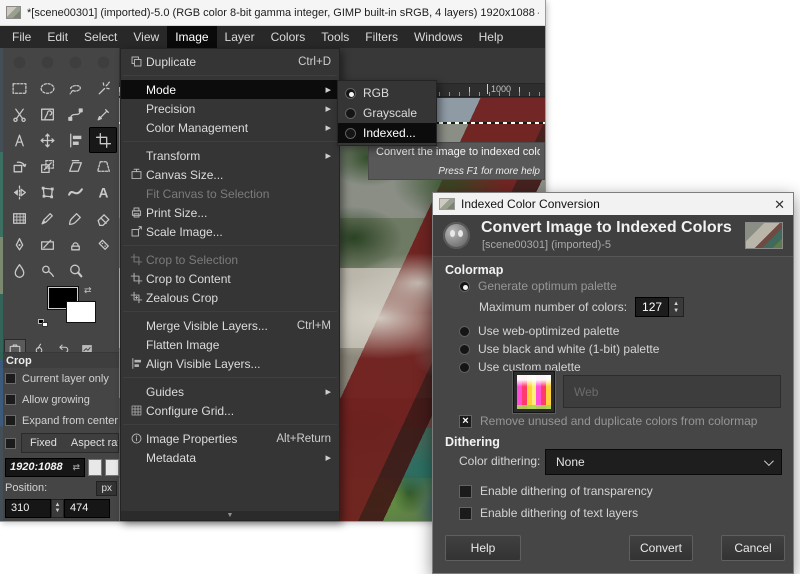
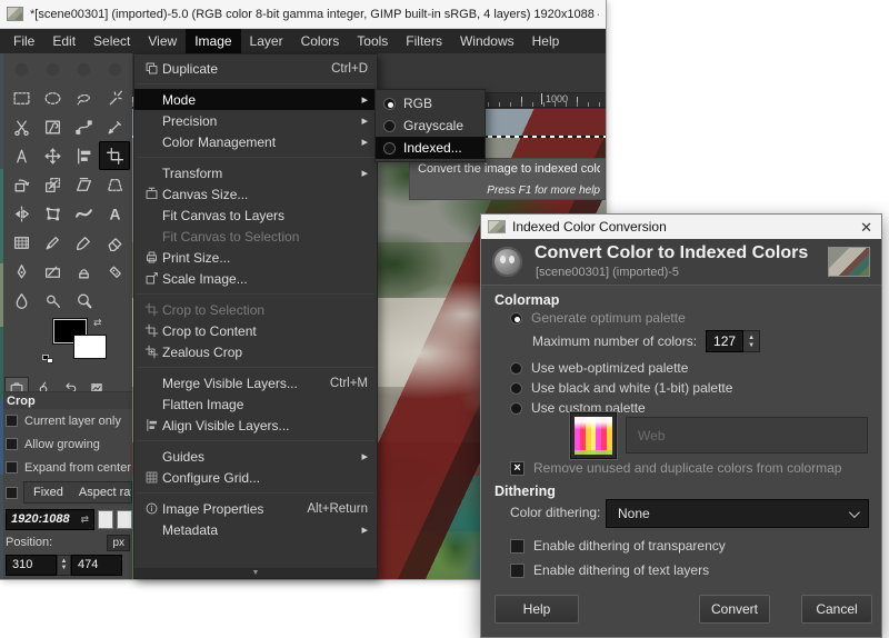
  *[scene00301] (imported)-5.0 (RGB color 8-bit gamma integer, GIMP built-in sRGB, 4 layers) 1920x1088
  File
  Edit
  Select
  View
  Image
  Layer
  Colors
  Tools
  Filters
  Windows
  Help
  A
  ⇄
  Crop
  Current layer only
  Allow growing
  Expand from center
  Fixed
  Aspect ra
  1920:1088
  ⇄
  Position:
  px
  310
  474
  1000
  Duplicate
  Ctrl+D
  Mode
  ▸
  Precision
  ▸
  Color Management
  ▸
  Transform
  ▸
  Canvas Size...
+ Fit Canvas to Layers
  Fit Canvas to Selection
  Print Size...
  Scale Image...
  Crop to Selection
  Crop to Content
  Zealous Crop
  Merge Visible Layers...
  Ctrl+M
  Flatten Image
  Align Visible Layers...
  Guides
  ▸
  Configure Grid...
  Image Properties
  Alt+Return
  Metadata
  ▸
  RGB
  Grayscale
  Indexed...
  Convert the image to indexed colo
  Press F1 for more help
  Indexed Color Conversion
  ✕
- Convert Image to Indexed Colors
+ Convert Color to Indexed Colors
  [scene00301] (imported)-5
  Colormap
  Generate optimum palette
  Maximum number of colors:
  127
  Use web-optimized palette
  Use black and white (1-bit) palette
  Use custom palette
  Web
  ×
  Remove unused and duplicate colors from colormap
  Dithering
  Color dithering:
  None
  Enable dithering of transparency
  Enable dithering of text layers
  Help
  Convert
  Cancel
